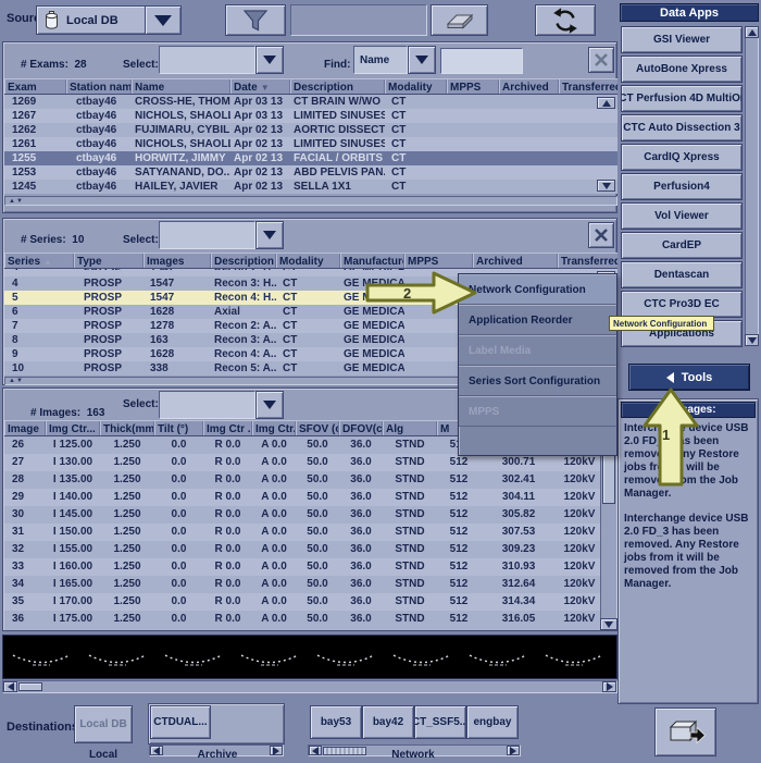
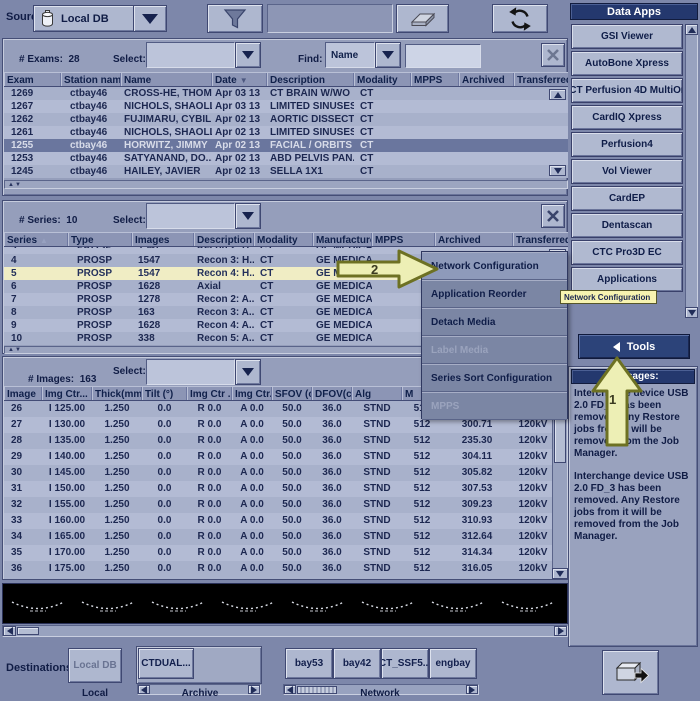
  Local DB
  # Exams: 28
  Select:
  Find:
  Name
  Exam
  Station nam
  Name
  Date
  ▼
  Description
  Modality
  MPPS
  Archived
  Transferre
  1269
  ctbay46
  CROSS-HE, THOM
  Apr 03 13
  CT BRAIN W/WO
  CT
  1267
  ctbay46
  NICHOLS, SHAOL
  Apr 03 13
  LIMITED SINUSES
  CT
  1262
  ctbay46
  FUJIMARU, CYBIL
  Apr 02 13
  AORTIC DISSECT
  CT
  1261
  ctbay46
  NICHOLS, SHAOL
  Apr 02 13
  LIMITED SINUSES
  CT
  1255
  ctbay46
  HORWITZ, JIMMY
  Apr 02 13
  FACIAL / ORBITS
  CT
  1253
  ctbay46
  SATYANAND, DO..
  Apr 02 13
  ABD PELVIS PAN.
  CT
  1245
  ctbay46
  HAILEY, JAVIER
  Apr 02 13
  SELLA 1X1
  CT
  # Series: 10
  Select:
  Series
  Type
  Images
  Description
  Modality
  Manufactur
  MPPS
  Archived
  Transferred
  3
  PROSP
  1547
  Recon 2: H..
  CT
  GE MEDICA
  4
  PROSP
  1547
  Recon 3: H..
  CT
  5
  PROSP
  1547
  Recon 4: H..
  CT
  6
  PROSP
  1628
  Axial
  CT
  GE MEDICA
  7
  PROSP
  1278
  Recon 2: A..
  CT
  GE MEDICA
  8
  PROSP
  163
  Recon 3: A..
  CT
  GE MEDICA
  9
  PROSP
  1628
  Recon 4: A..
  CT
  GE MEDICA
  10
  PROSP
  338
  Recon 5: A..
  CT
  GE MEDICA
  # Images: 163
  Select:
  Image
  Img Ctr...
  Thick(mm
  Tilt (°)
  Img Ctr .
  Img Ctr.
  Alg
  M
  26
  I 125.00
  1.250
  0.0
  R 0.0
  A 0.0
  50.0
  36.0
  STND
  27
  I 130.00
  1.250
  0.0
  R 0.0
  A 0.0
  50.0
  36.0
  STND
  512
  300.71
  120kV
  28
  I 135.00
  1.250
  0.0
  R 0.0
  A 0.0
  50.0
  36.0
  STND
  512
- 302.41
+ 235.30
  120kV
  29
  I 140.00
  1.250
  0.0
  R 0.0
  A 0.0
  50.0
  36.0
  STND
  512
  304.11
  120kV
  30
  I 145.00
  1.250
  0.0
  R 0.0
  A 0.0
  50.0
  36.0
  STND
  512
  305.82
  120kV
  31
  I 150.00
  1.250
  0.0
  R 0.0
  A 0.0
  50.0
  36.0
  STND
  512
  307.53
  120kV
  32
  I 155.00
  1.250
  0.0
  R 0.0
  A 0.0
  50.0
  36.0
  STND
  512
  309.23
  120kV
  33
  I 160.00
  1.250
  0.0
  R 0.0
  A 0.0
  50.0
  36.0
  STND
  512
  310.93
  120kV
  34
  I 165.00
  1.250
  0.0
  R 0.0
  A 0.0
  50.0
  36.0
  STND
  512
  312.64
  120kV
  35
  I 170.00
  1.250
  0.0
  R 0.0
  A 0.0
  50.0
  36.0
  STND
  512
  314.34
  120kV
  36
  I 175.00
  1.250
  0.0
  R 0.0
  A 0.0
  50.0
  36.0
  STND
  512
  316.05
  120kV
  Destination
  Local DB
  Local
  CTDUAL...
  Archive
  bay53
  bay42
  CT_SSF5..
  engbay
  Network
  Data Apps
  GSI Viewer
  AutoBone Xpress
  CT Perfusion 4D MultiOr
- CTC Auto Dissection 3
  CardIQ Xpress
  Perfusion4
  Vol Viewer
  CardEP
  Dentascan
  CTC Pro3D EC
  Applications
  Tools
  Interch device USB 2.0 FDs been removny Restore jobs fr will be removom the Job Manager.
  Interchange device USB 2.0 FD_3 has been removed. Any Restore jobs from it will be removed from the Job Manager.
  Network Configuration
  Application Reorder
+ Detach Media
  Label Media
  Series Sort Configuration
  MPPS
  Network Configuration
  2
  1
